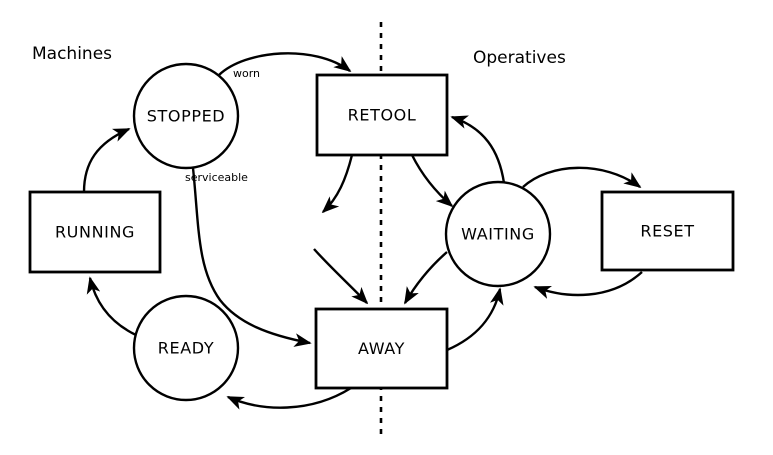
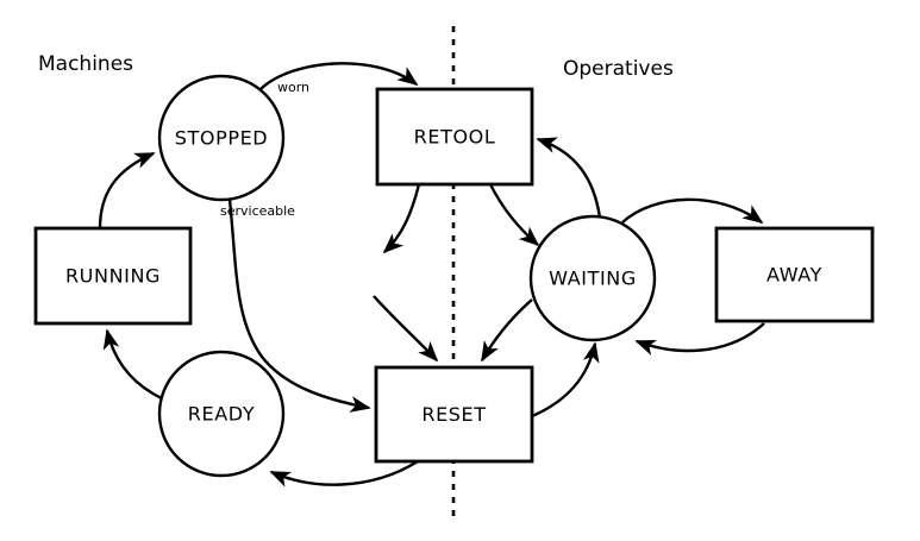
  RUNNING
  STOPPED
  READY
  RETOOL
- AWAY
+ RESET
  WAITING
- RESET
+ AWAY
  worn
  serviceable
  Machines
  Operatives
